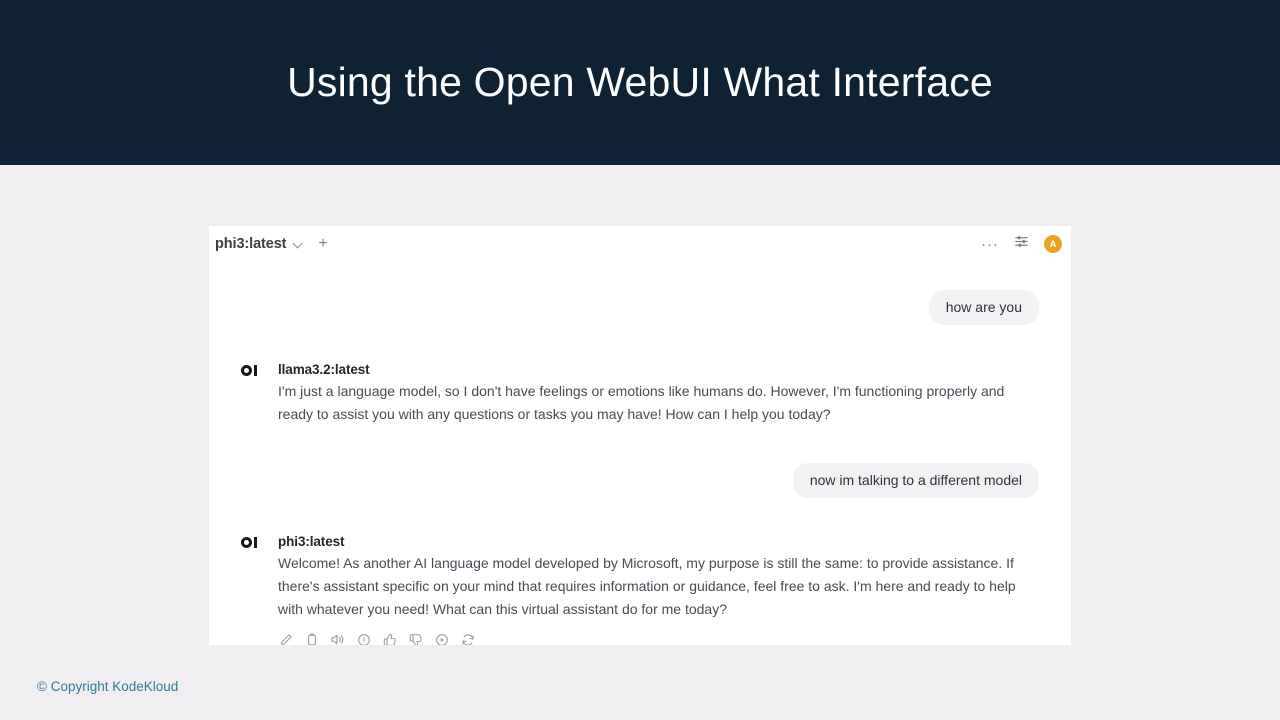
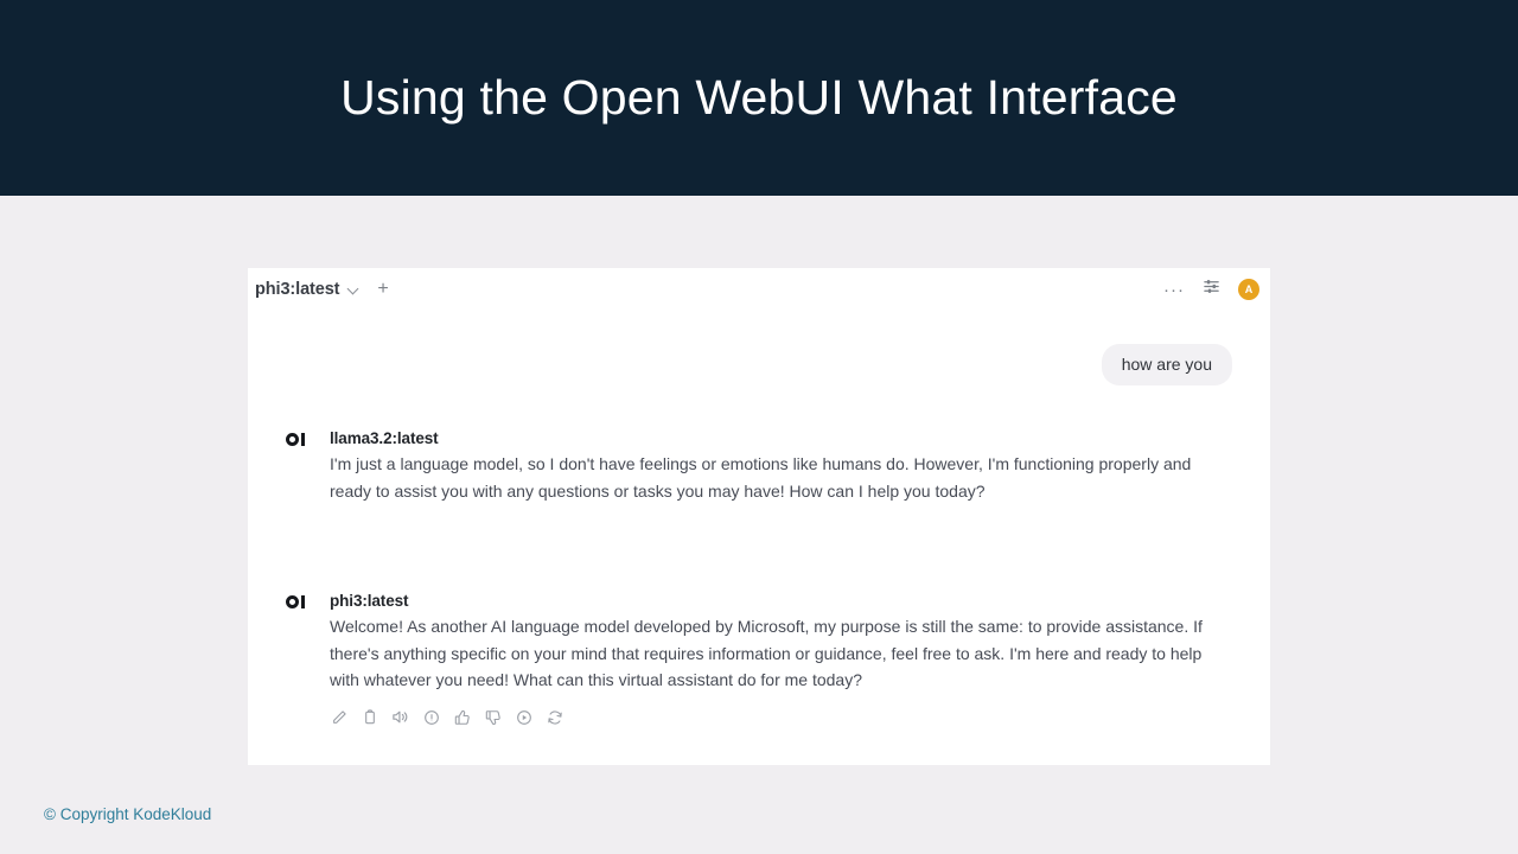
  Using the Open WebUI What Interface
  phi3:latest
  +
  ···
  A
  how are you
  llama3.2:latest
  I'm just a language model, so I don't have feelings or emotions like humans do. However, I'm functioning properly and ready to assist you with any questions or tasks you may have! How can I help you today?
- now im talking to a different model
  phi3:latest
- Welcome! As another AI language model developed by Microsoft, my purpose is still the same: to provide assistance. If there's assistant specific on your mind that requires information or guidance, feel free to ask. I'm here and ready to help with whatever you need! What can this virtual assistant do for me today?
+ Welcome! As another AI language model developed by Microsoft, my purpose is still the same: to provide assistance. If there's anything specific on your mind that requires information or guidance, feel free to ask. I'm here and ready to help with whatever you need! What can this virtual assistant do for me today?
  © Copyright KodeKloud
